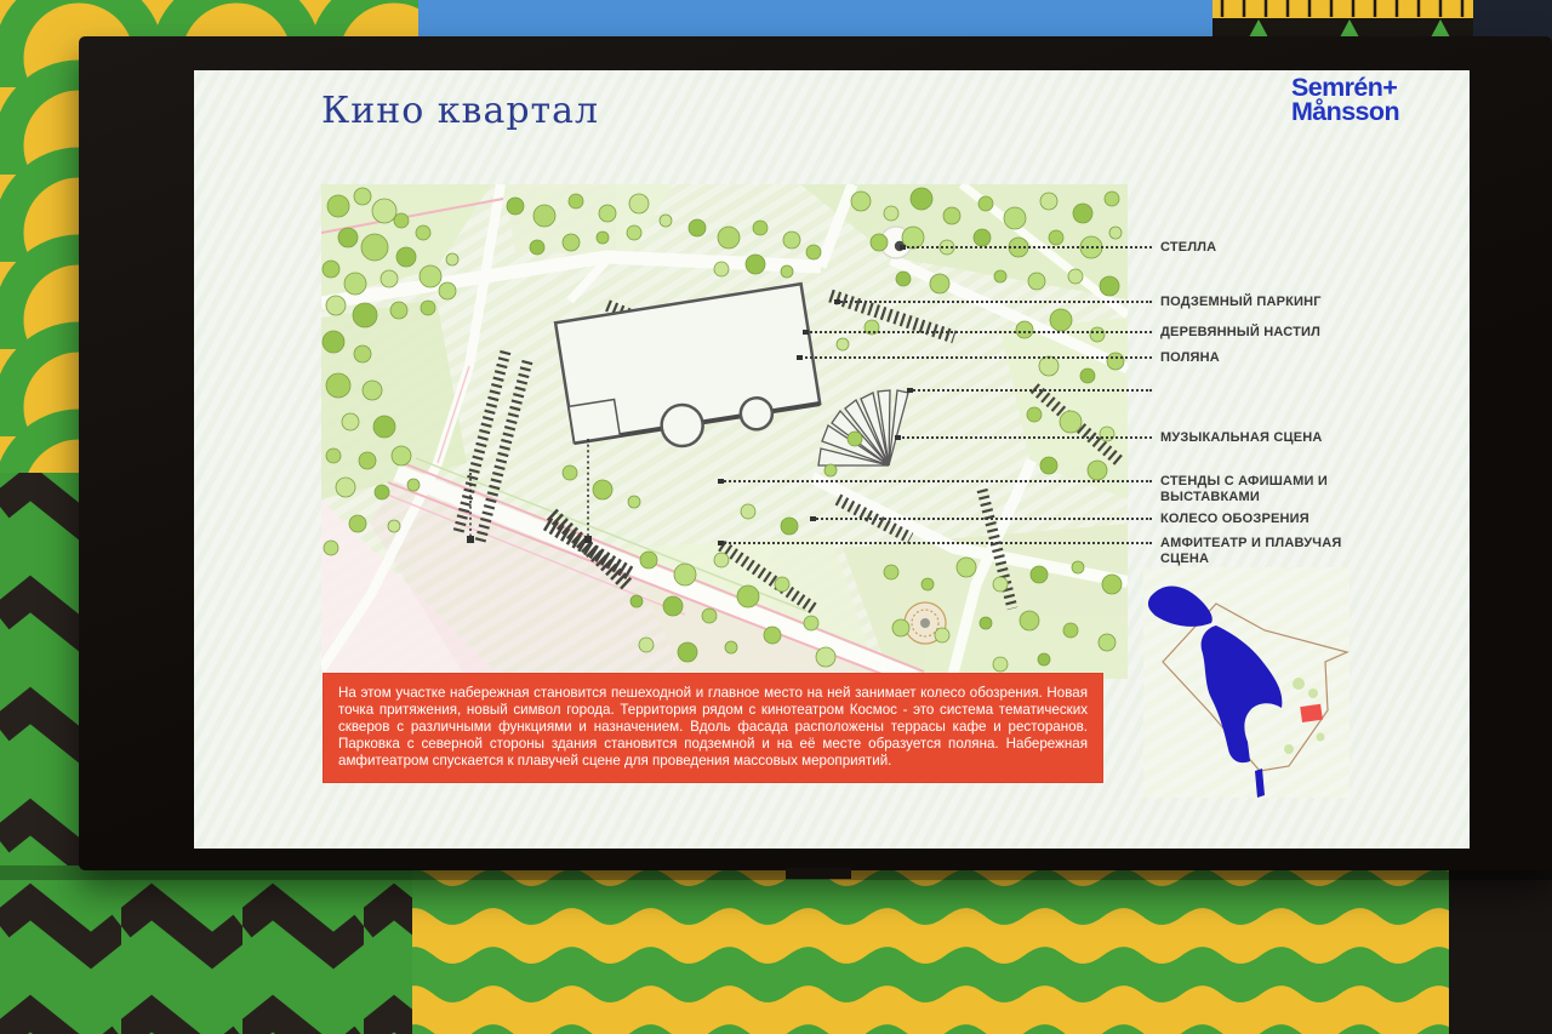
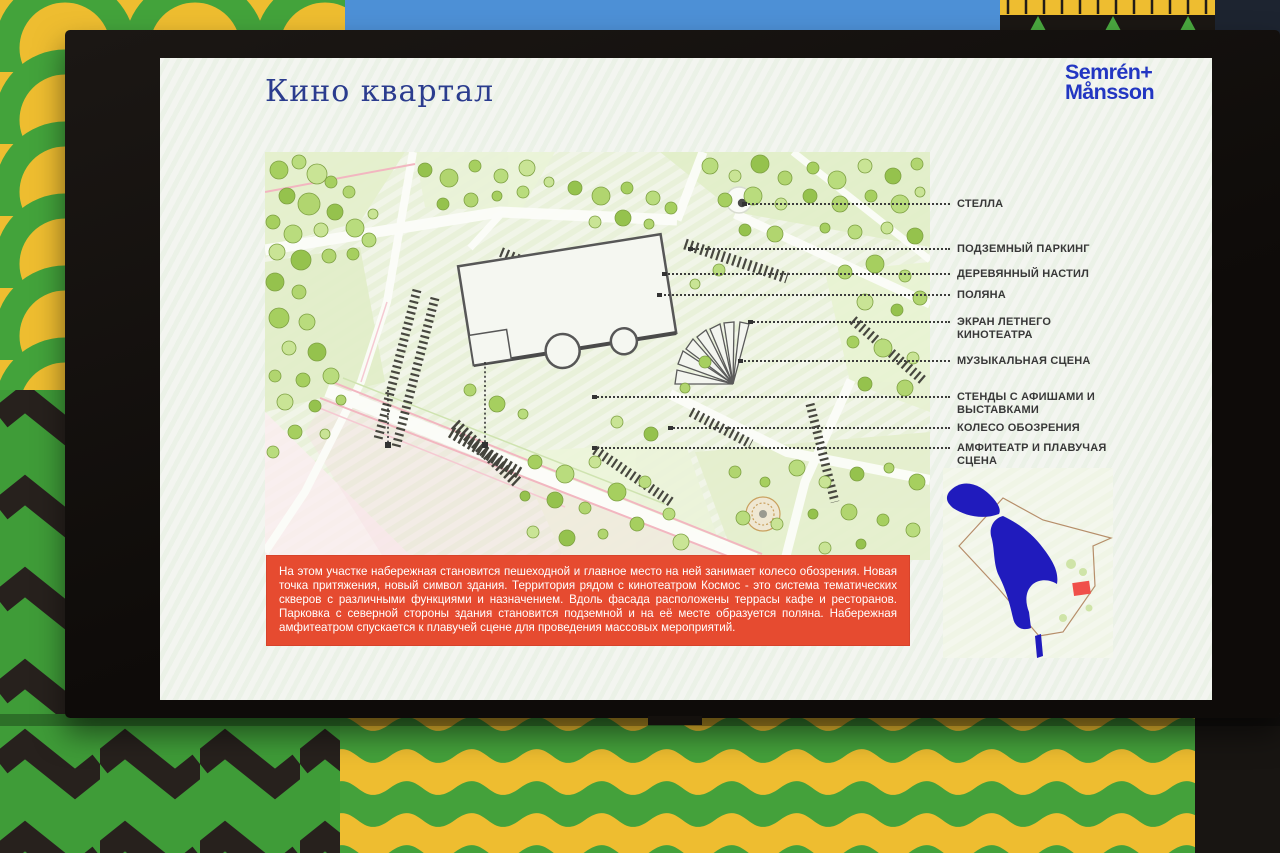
  Кино квартал
  Semrén+
  Månsson
  СТЕЛЛА
  ПОДЗЕМНЫЙ ПАРКИНГ
  ДЕРЕВЯННЫЙ НАСТИЛ
  ПОЛЯНА
+ ЭКРАН ЛЕТНЕГО КИНОТЕАТРА
  МУЗЫКАЛЬНАЯ СЦЕНА
  СТЕНДЫ С АФИШАМИ И ВЫСТАВКАМИ
  КОЛЕСО ОБОЗРЕНИЯ
  АМФИТЕАТР И ПЛАВУЧАЯ СЦЕНА
- На этом участке набережная становится пешеходной и главное место на ней занимает колесо обозрения. Новая точка притяжения, новый символ города. Территория рядом с кинотеатром Космос - это система тематических скверов с различными функциями и назначением. Вдоль фасада расположены террасы кафе и ресторанов. Парковка с северной стороны здания становится подземной и на её месте образуется поляна. Набережная амфитеатром спускается к плавучей сцене для проведения массовых мероприятий.
+ На этом участке набережная становится пешеходной и главное место на ней занимает колесо обозрения. Новая точка притяжения, новый символ здания. Территория рядом с кинотеатром Космос - это система тематических скверов с различными функциями и назначением. Вдоль фасада расположены террасы кафе и ресторанов. Парковка с северной стороны здания становится подземной и на её месте образуется поляна. Набережная амфитеатром спускается к плавучей сцене для проведения массовых мероприятий.
